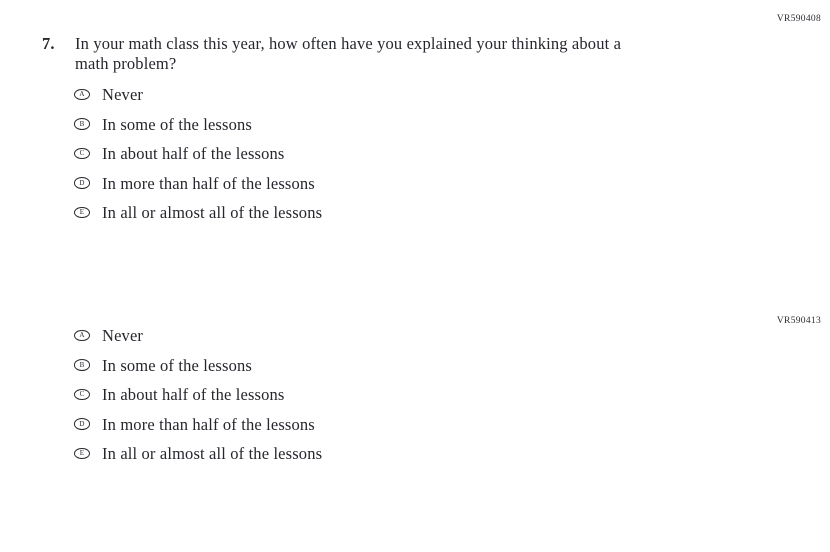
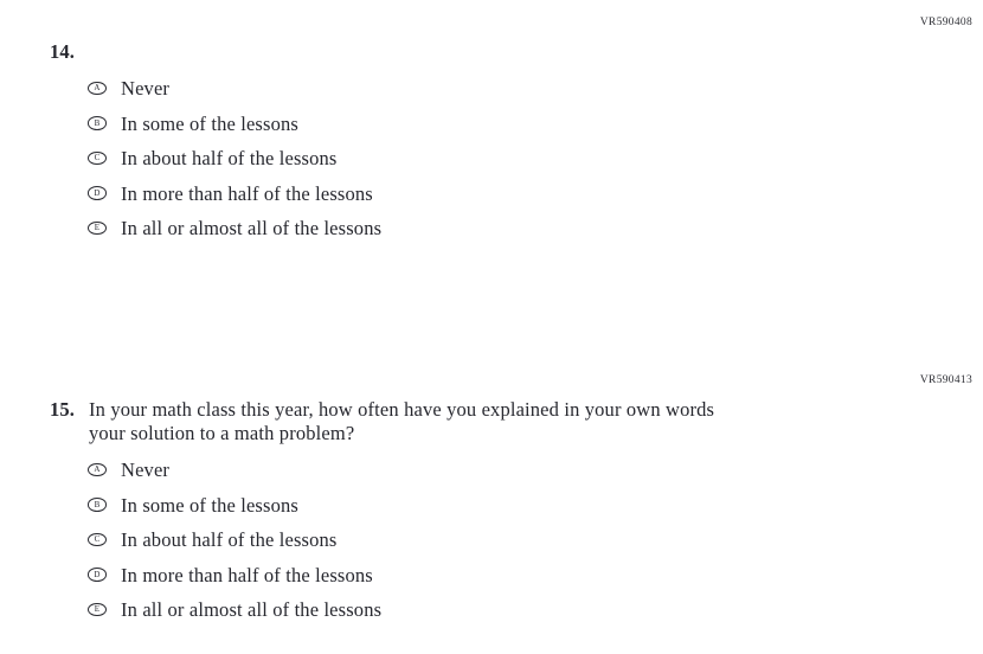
  VR590408
- 7.
+ 14.
- In your math class this year, how often have you explained your thinking about a
- math problem?
  A
  Never
  B
  In some of the lessons
  C
  In about half of the lessons
  D
  In more than half of the lessons
  E
  In all or almost all of the lessons
  VR590413
+ 15.
+ In your math class this year, how often have you explained in your own words
+ your solution to a math problem?
  A
  Never
  B
  In some of the lessons
  C
  In about half of the lessons
  D
  In more than half of the lessons
  E
  In all or almost all of the lessons
